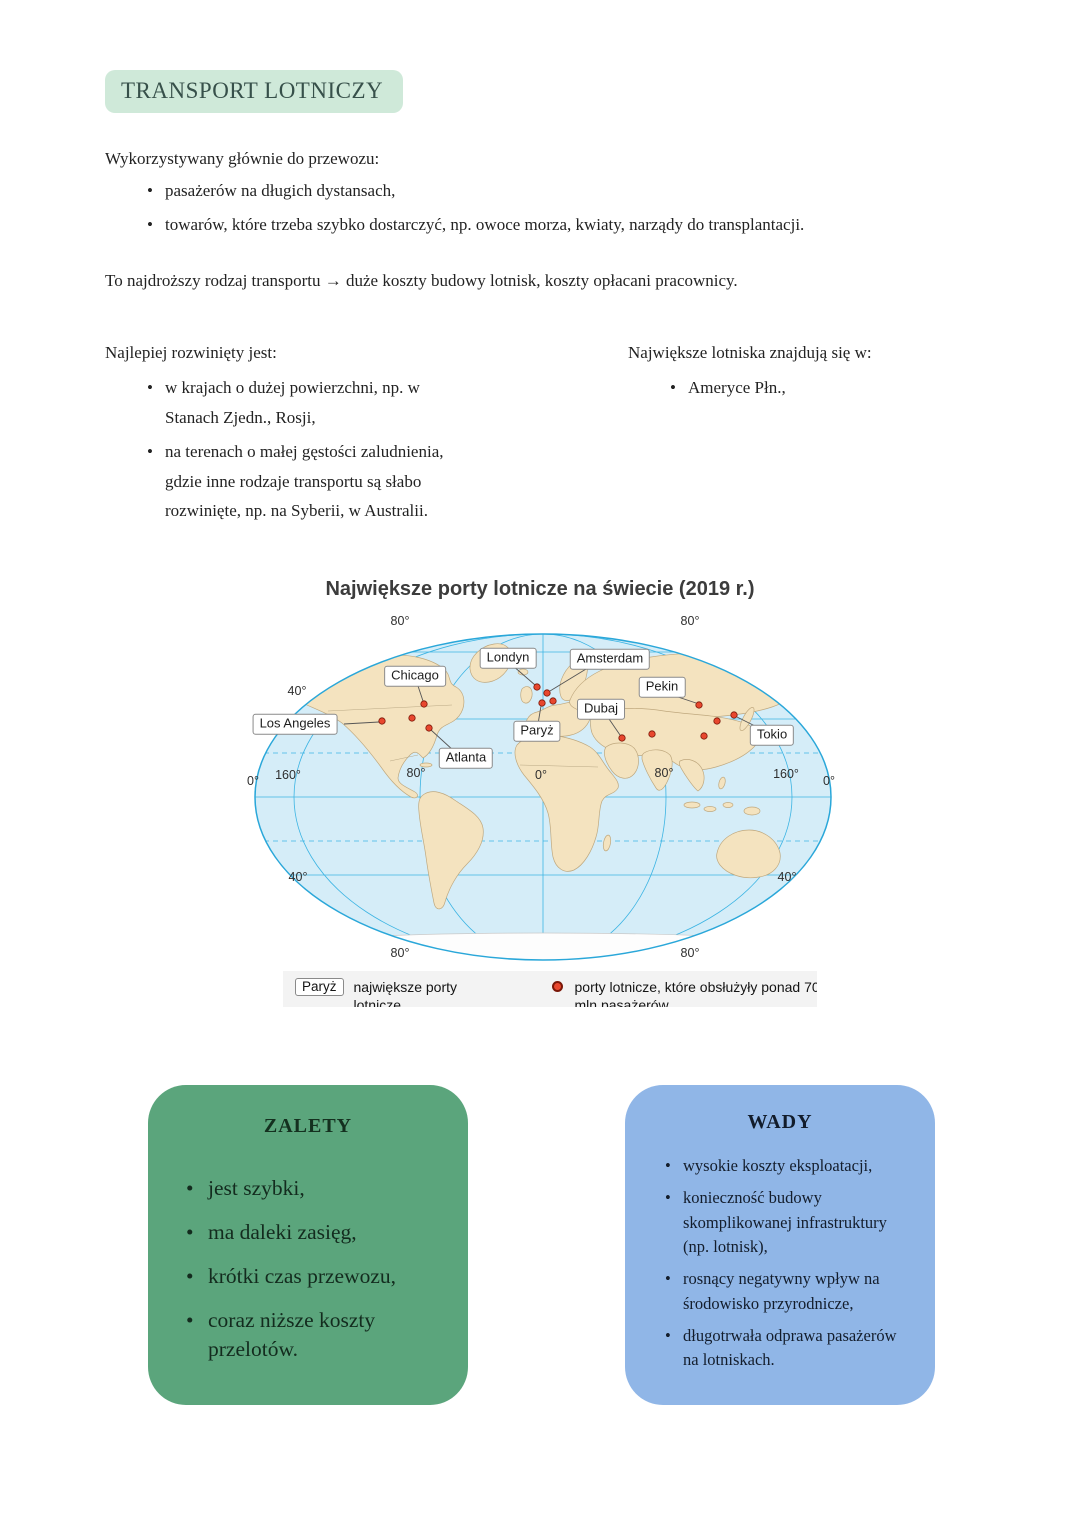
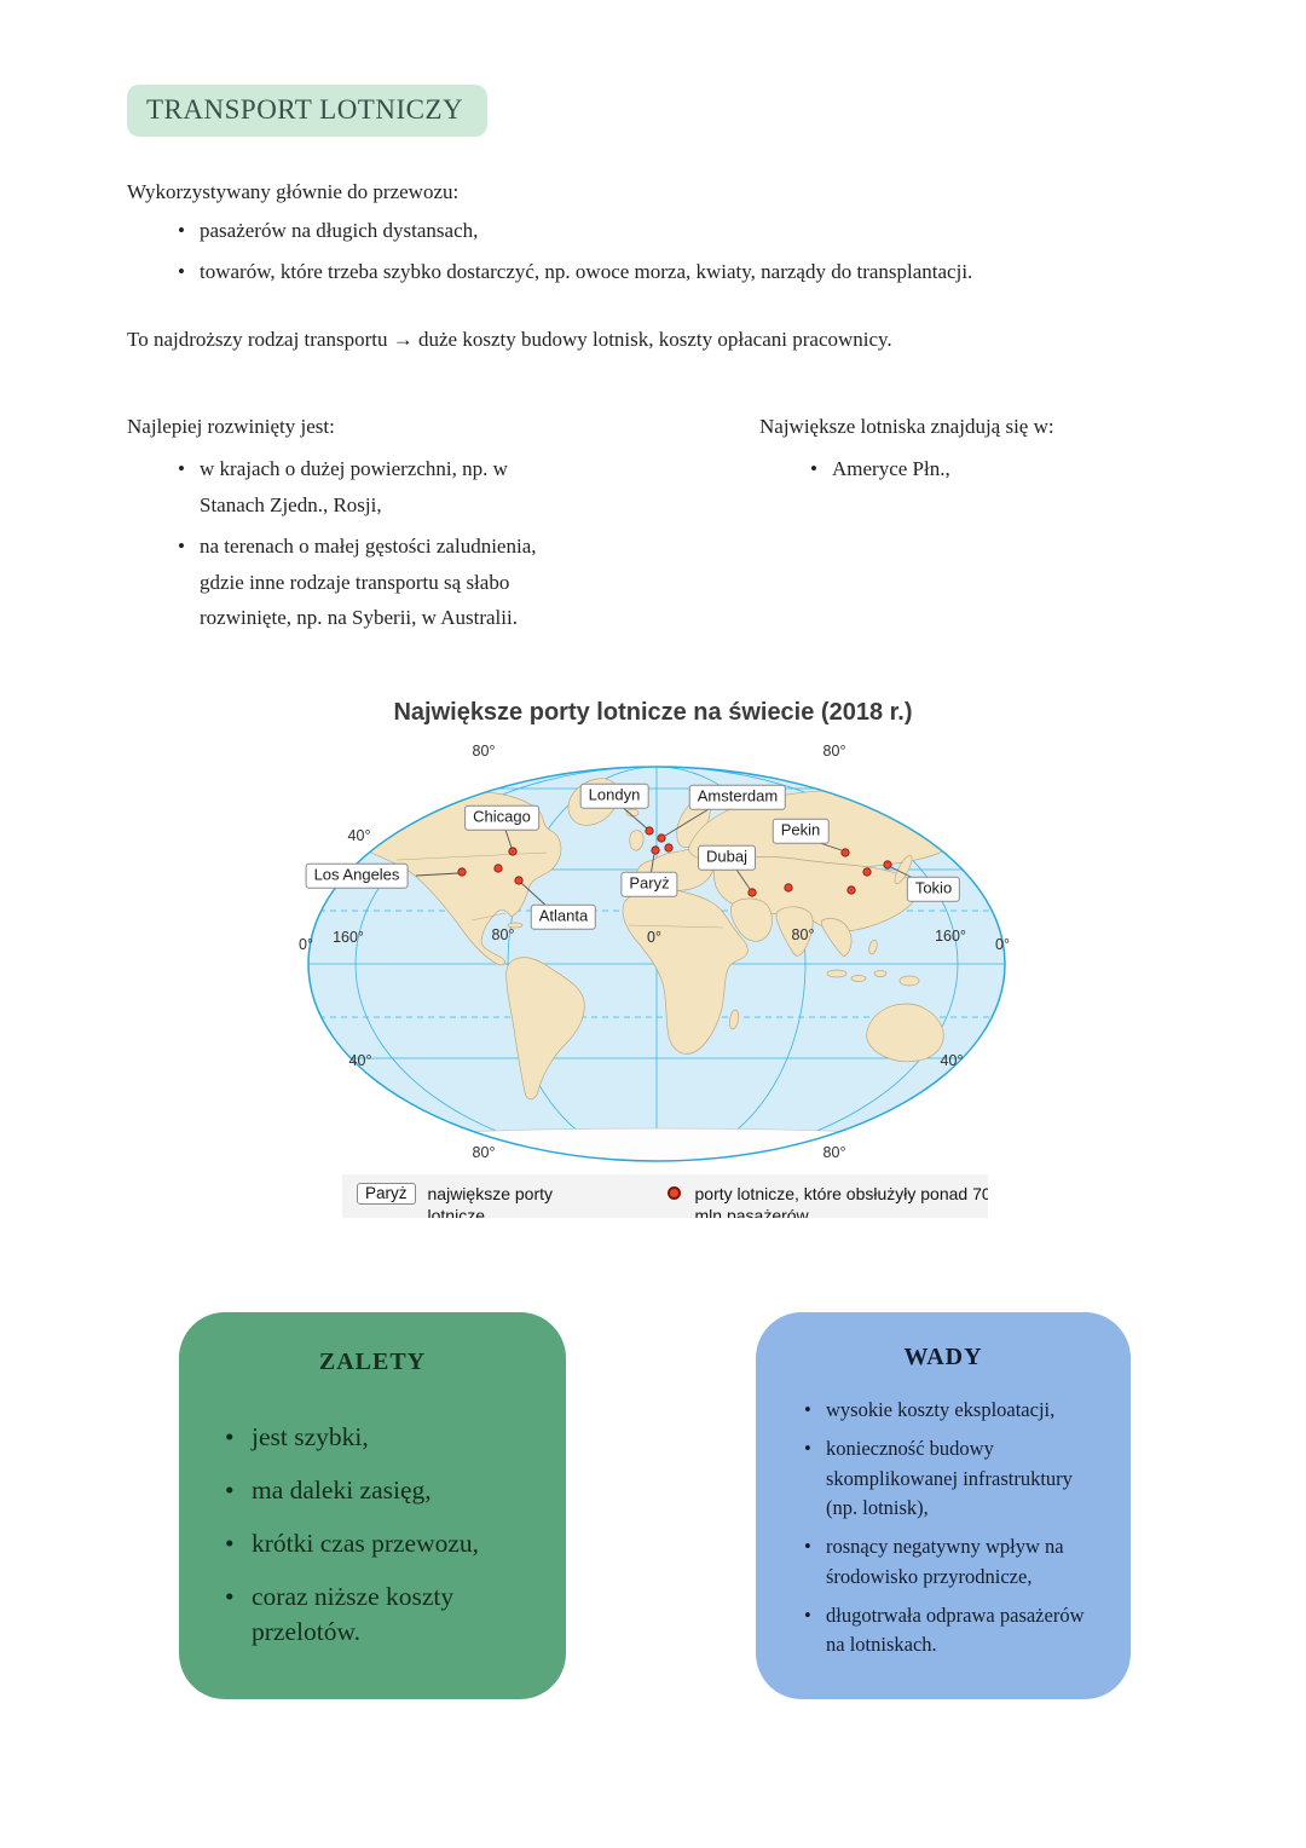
  TRANSPORT LOTNICZY
  Wykorzystywany głównie do przewozu:
  pasażerów na długich dystansach,
  towarów, które trzeba szybko dostarczyć, np. owoce morza, kwiaty, narządy do transplantacji.
  To najdroższy rodzaj transportu → duże koszty budowy lotnisk, koszty opłacani pracownicy.
  Najlepiej rozwinięty jest:
  w krajach o dużej powierzchni, np. w Stanach Zjedn., Rosji,
  na terenach o małej gęstości zaludnienia, gdzie inne rodzaje transportu są słabo rozwinięte, np. na Syberii, w Australii.
  Największe lotniska znajdują się w:
  Ameryce Płn.,
- Największe porty lotnicze na świecie (2019 r.)
+ Największe porty lotnicze na świecie (2018 r.)
  80°
  80°
  40°
  0°
  160°
  80°
  0°
  80°
  160°
  0°
  40°
  40°
  80°
  80°
  Londyn
  Amsterdam
  Chicago
  Pekin
  Dubaj
  Los Angeles
  Paryż
  Tokio
  Atlanta
  Paryż
  największe porty lotnicze
  porty lotnicze, które obsłużyły ponad 70 mln pasażerów
  ZALETY
  jest szybki,
  ma daleki zasięg,
  krótki czas przewozu,
  coraz niższe koszty przelotów.
  WADY
  wysokie koszty eksploatacji,
  konieczność budowy skomplikowanej infrastruktury (np. lotnisk),
  rosnący negatywny wpływ na środowisko przyrodnicze,
  długotrwała odprawa pasażerów na lotniskach.
